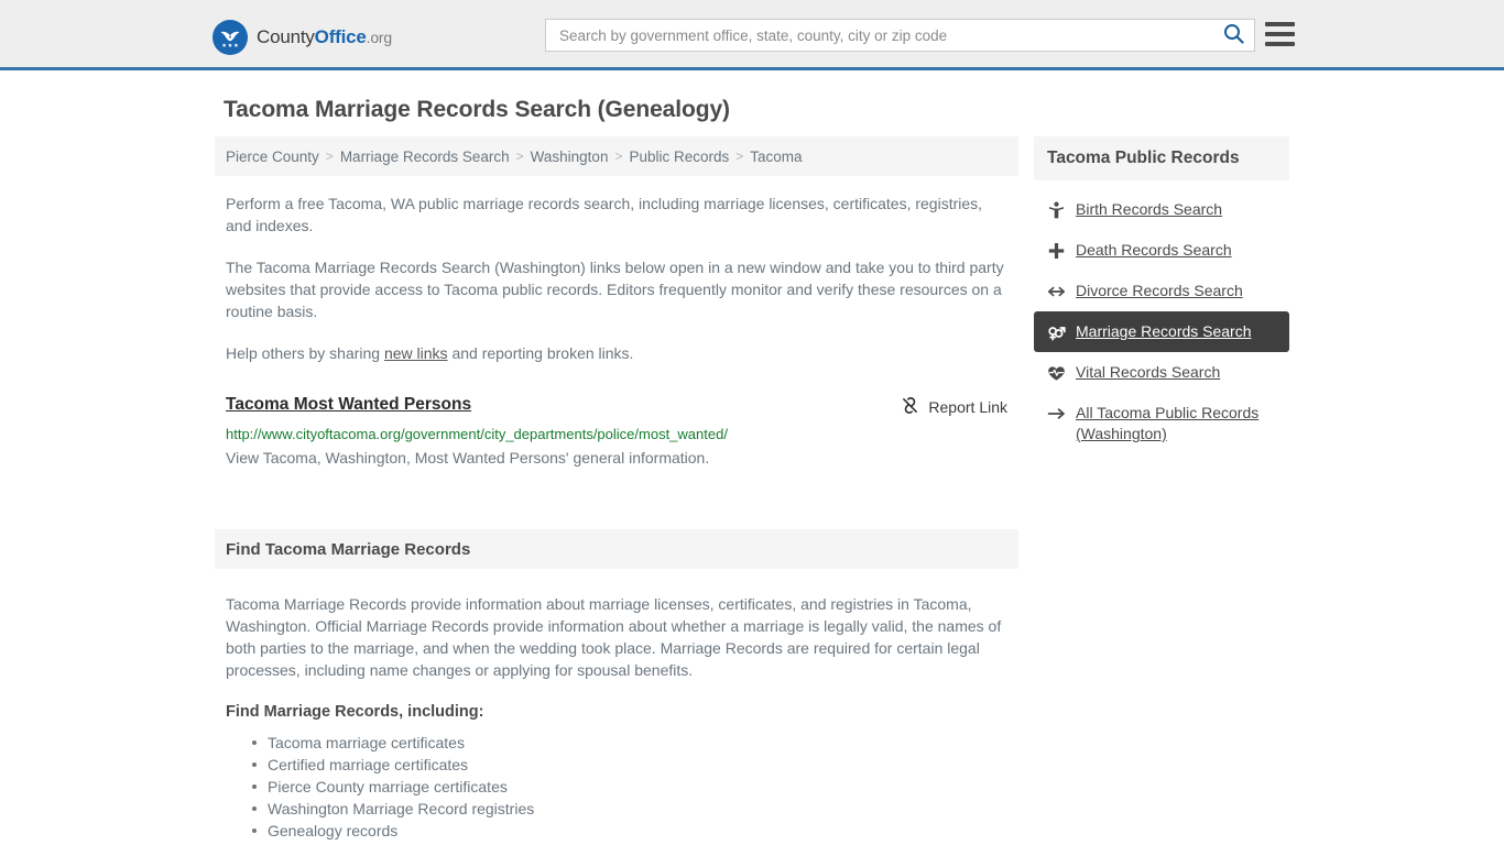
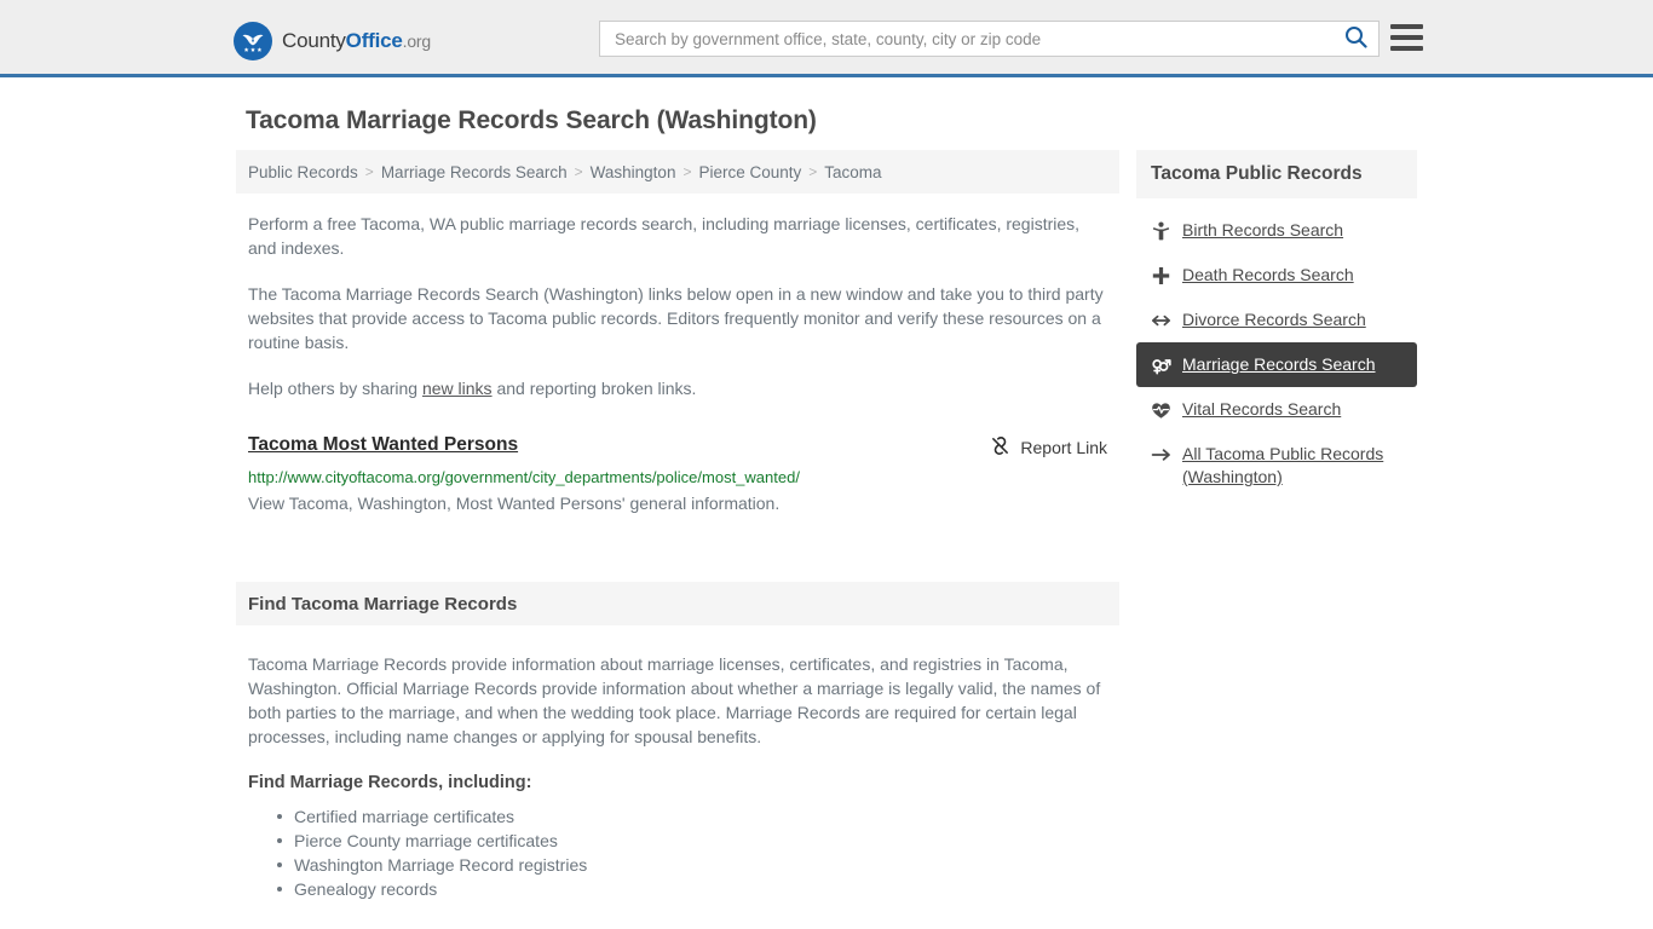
  CountyOffice.org
  Search by government office, state, county, city or zip code
- Tacoma Marriage Records Search (Genealogy)
+ Tacoma Marriage Records Search (Washington)
- Pierce County
+ Public Records
  >
  Marriage Records Search
  >
  Washington
  >
- Public Records
+ Pierce County
  >
  Tacoma
  Perform a free Tacoma, WA public marriage records search, including marriage licenses, certificates, registries, and indexes.
  The Tacoma Marriage Records Search (Washington) links below open in a new window and take you to third party websites that provide access to Tacoma public records. Editors frequently monitor and verify these resources on a routine basis.
  Help others by sharing new links and reporting broken links.
  Tacoma Most Wanted Persons
  Report Link
  http://www.cityoftacoma.org/government/city_departments/police/most_wanted/
  View Tacoma, Washington, Most Wanted Persons' general information.
  Find Tacoma Marriage Records
  Tacoma Marriage Records provide information about marriage licenses, certificates, and registries in Tacoma, Washington. Official Marriage Records provide information about whether a marriage is legally valid, the names of both parties to the marriage, and when the wedding took place. Marriage Records are required for certain legal processes, including name changes or applying for spousal benefits.
  Find Marriage Records, including:
- Tacoma marriage certificates
  Certified marriage certificates
  Pierce County marriage certificates
  Washington Marriage Record registries
  Genealogy records
  Tacoma Public Records
  Birth Records Search
  Death Records Search
  Divorce Records Search
  Marriage Records Search
  Vital Records Search
  All Tacoma Public Records (Washington)
